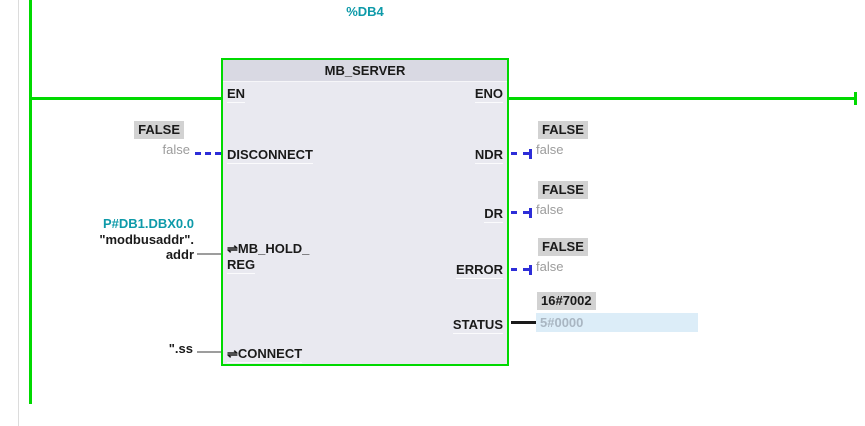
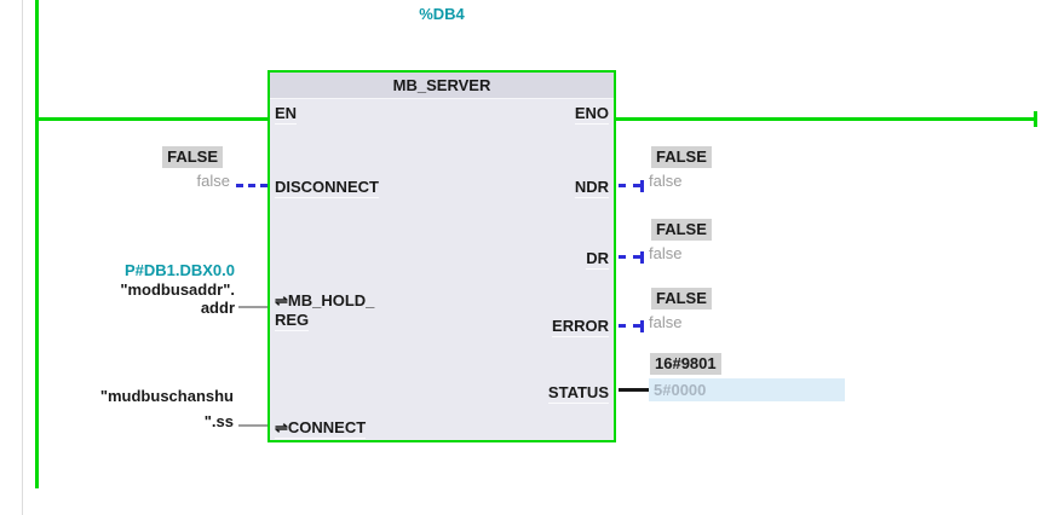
  %DB4
  MB_SERVER
  EN
  DISCONNECT
  ⇌MB_HOLD_
  REG
  ⇌CONNECT
  ENO
  NDR
  DR
  ERROR
  STATUS
  FALSE
  false
  P#DB1.DBX0.0
  "modbusaddr".
  addr
+ "mudbuschanshu
  ".ss
  FALSE
  false
  FALSE
  false
  FALSE
  false
- 16#7002
+ 16#9801
  5#0000
